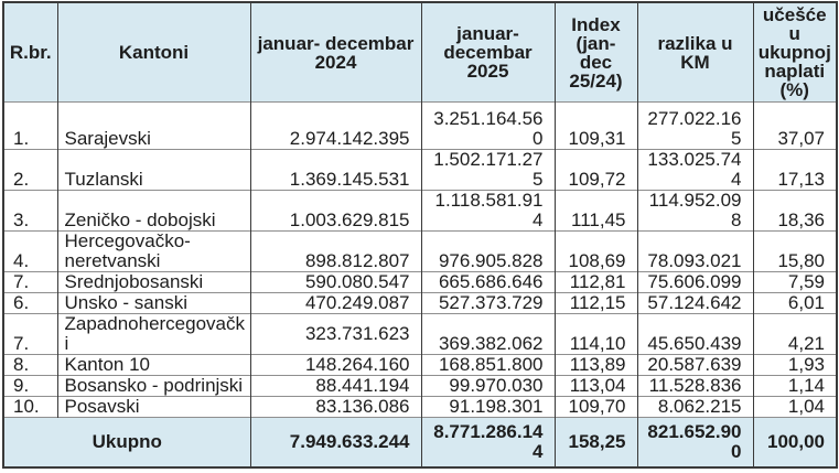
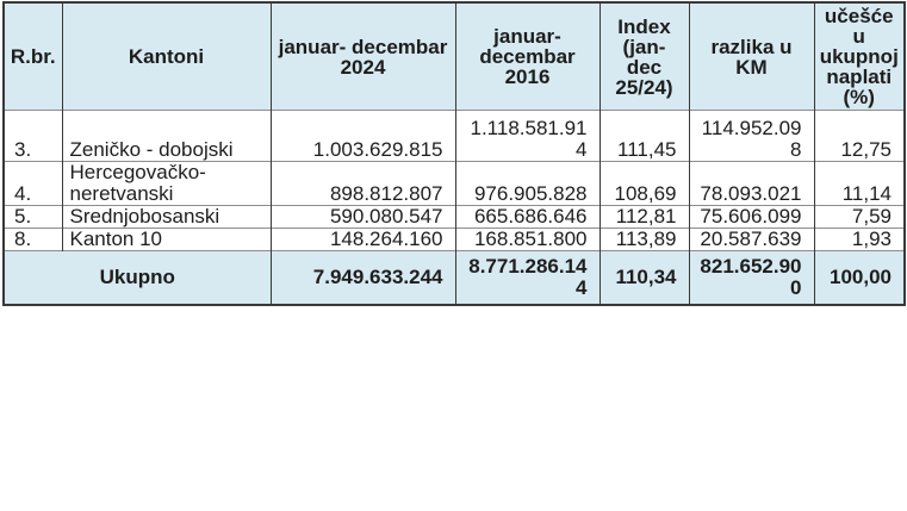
- R.br.	Kantoni	januar- decembar 2024	januar-decembar 2025	Index (jan-dec 25/24)	razlika u KM	učešće u ukupnoj naplati (%)
+ R.br.	Kantoni	januar- decembar 2024	januar-decembar 2016	Index (jan-dec 25/24)	razlika u KM	učešće u ukupnoj naplati (%)
- 1.	Sarajevski	2.974.142.395	3.251.164.560	109,31	277.022.165	37,07
- 2.	Tuzlanski	1.369.145.531	1.502.171.275	109,72	133.025.744	17,13
- 3.	Zeničko - dobojski	1.003.629.815	1.118.581.914	111,45	114.952.098	18,36
+ 3.	Zeničko - dobojski	1.003.629.815	1.118.581.914	111,45	114.952.098	12,75
- 4.	Hercegovačko-neretvanski	898.812.807	976.905.828	108,69	78.093.021	15,80
+ 4.	Hercegovačko-neretvanski	898.812.807	976.905.828	108,69	78.093.021	11,14
- 7.	Srednjobosanski	590.080.547	665.686.646	112,81	75.606.099	7,59
+ 5.	Srednjobosanski	590.080.547	665.686.646	112,81	75.606.099	7,59
- 6.	Unsko - sanski	470.249.087	527.373.729	112,15	57.124.642	6,01
- 7.	Zapadnohercegovački	323.731.623	369.382.062	114,10	45.650.439	4,21
  8.	Kanton 10	148.264.160	168.851.800	113,89	20.587.639	1,93
- 9.	Bosansko - podrinjski	88.441.194	99.970.030	113,04	11.528.836	1,14
- 10.	Posavski	83.136.086	91.198.301	109,70	8.062.215	1,04
- Ukupno	7.949.633.244	8.771.286.144	158,25	821.652.900	100,00
+ Ukupno	7.949.633.244	8.771.286.144	110,34	821.652.900	100,00
